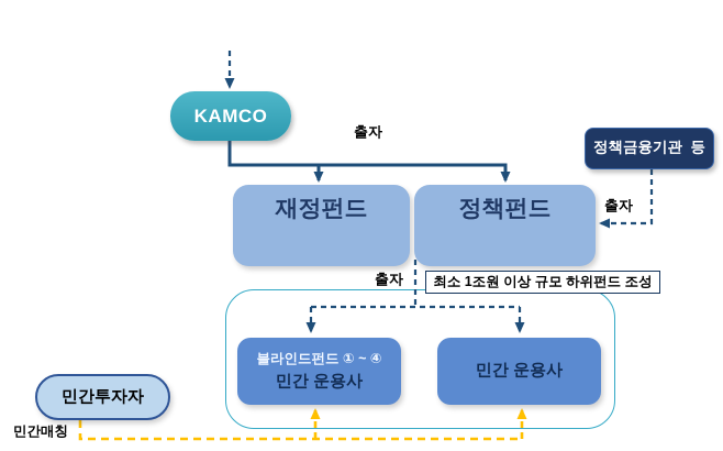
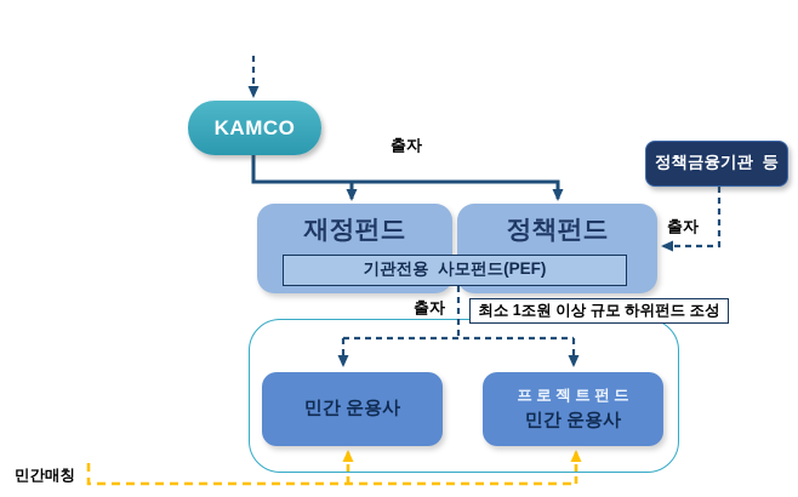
  KAMCO
  정책금융기관 등
  재정펀드
  정책펀드
+ 기관전용 사모펀드(PEF)
  최소 1조원 이상 규모 하위펀드 조성
- 블라인드펀드 ① ~ ④
  민간 운용사
+ 프 로 젝 트 펀 드
  민간 운용사
- 민간투자자
  출자
  출자
  출자
  민간매칭
